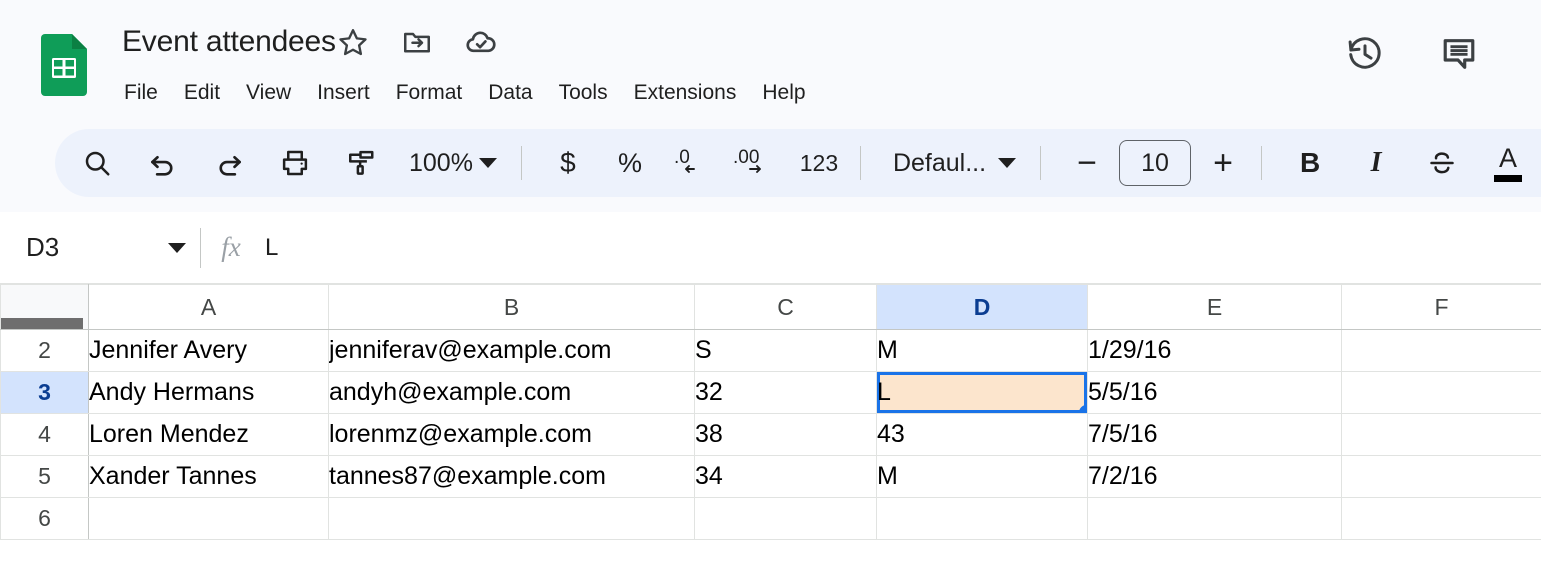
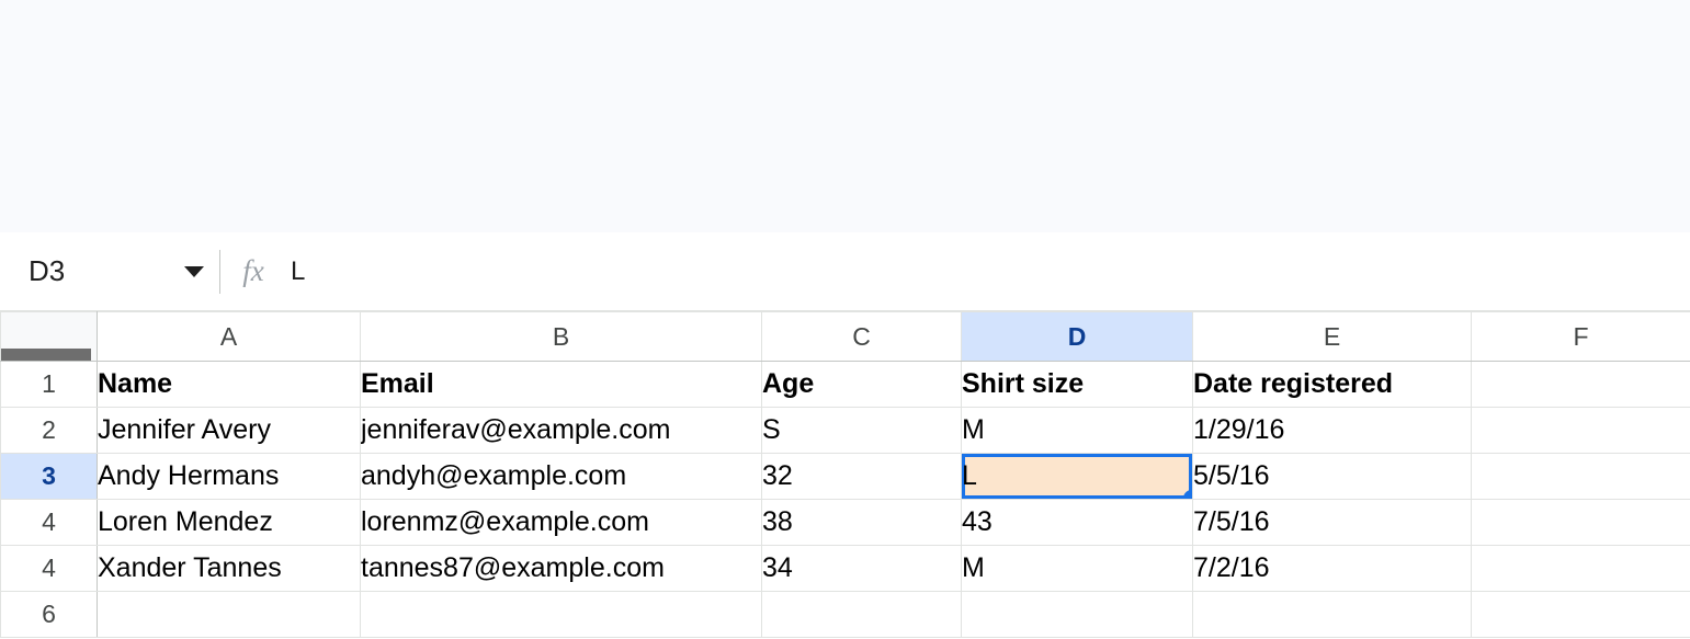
- Event attendees
- File
- Edit
- View
- Insert
- Format
- Data
- Tools
- Extensions
- Help
- 100%
- $
- %
- .0
- .00
- 123
- Defaul...
- −
- 10
- +
- B
- I
- A
  D3
  fx
  L
  	A	B	C	D	E	F
+ 1	Name	Email	Age	Shirt size	Date registered
  2	Jennifer Avery	jenniferav@example.com	S	M	1/29/16
  3	Andy Hermans	andyh@example.com	32	L	5/5/16
  4	Loren Mendez	lorenmz@example.com	38	43	7/5/16
- 5	Xander Tannes	tannes87@example.com	34	M	7/2/16
+ 4	Xander Tannes	tannes87@example.com	34	M	7/2/16
  6
